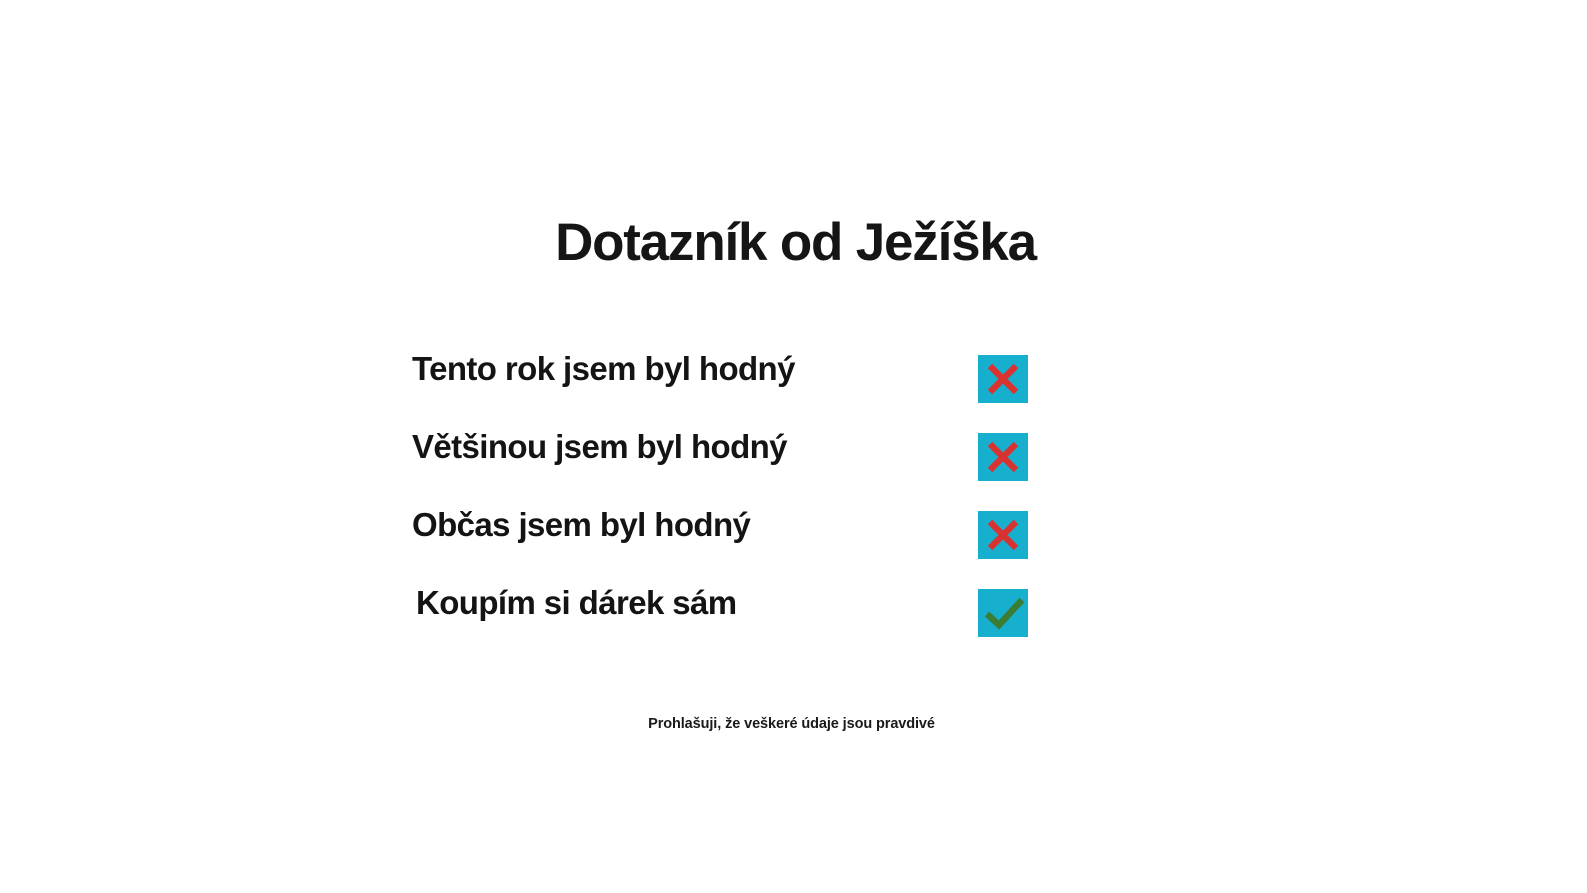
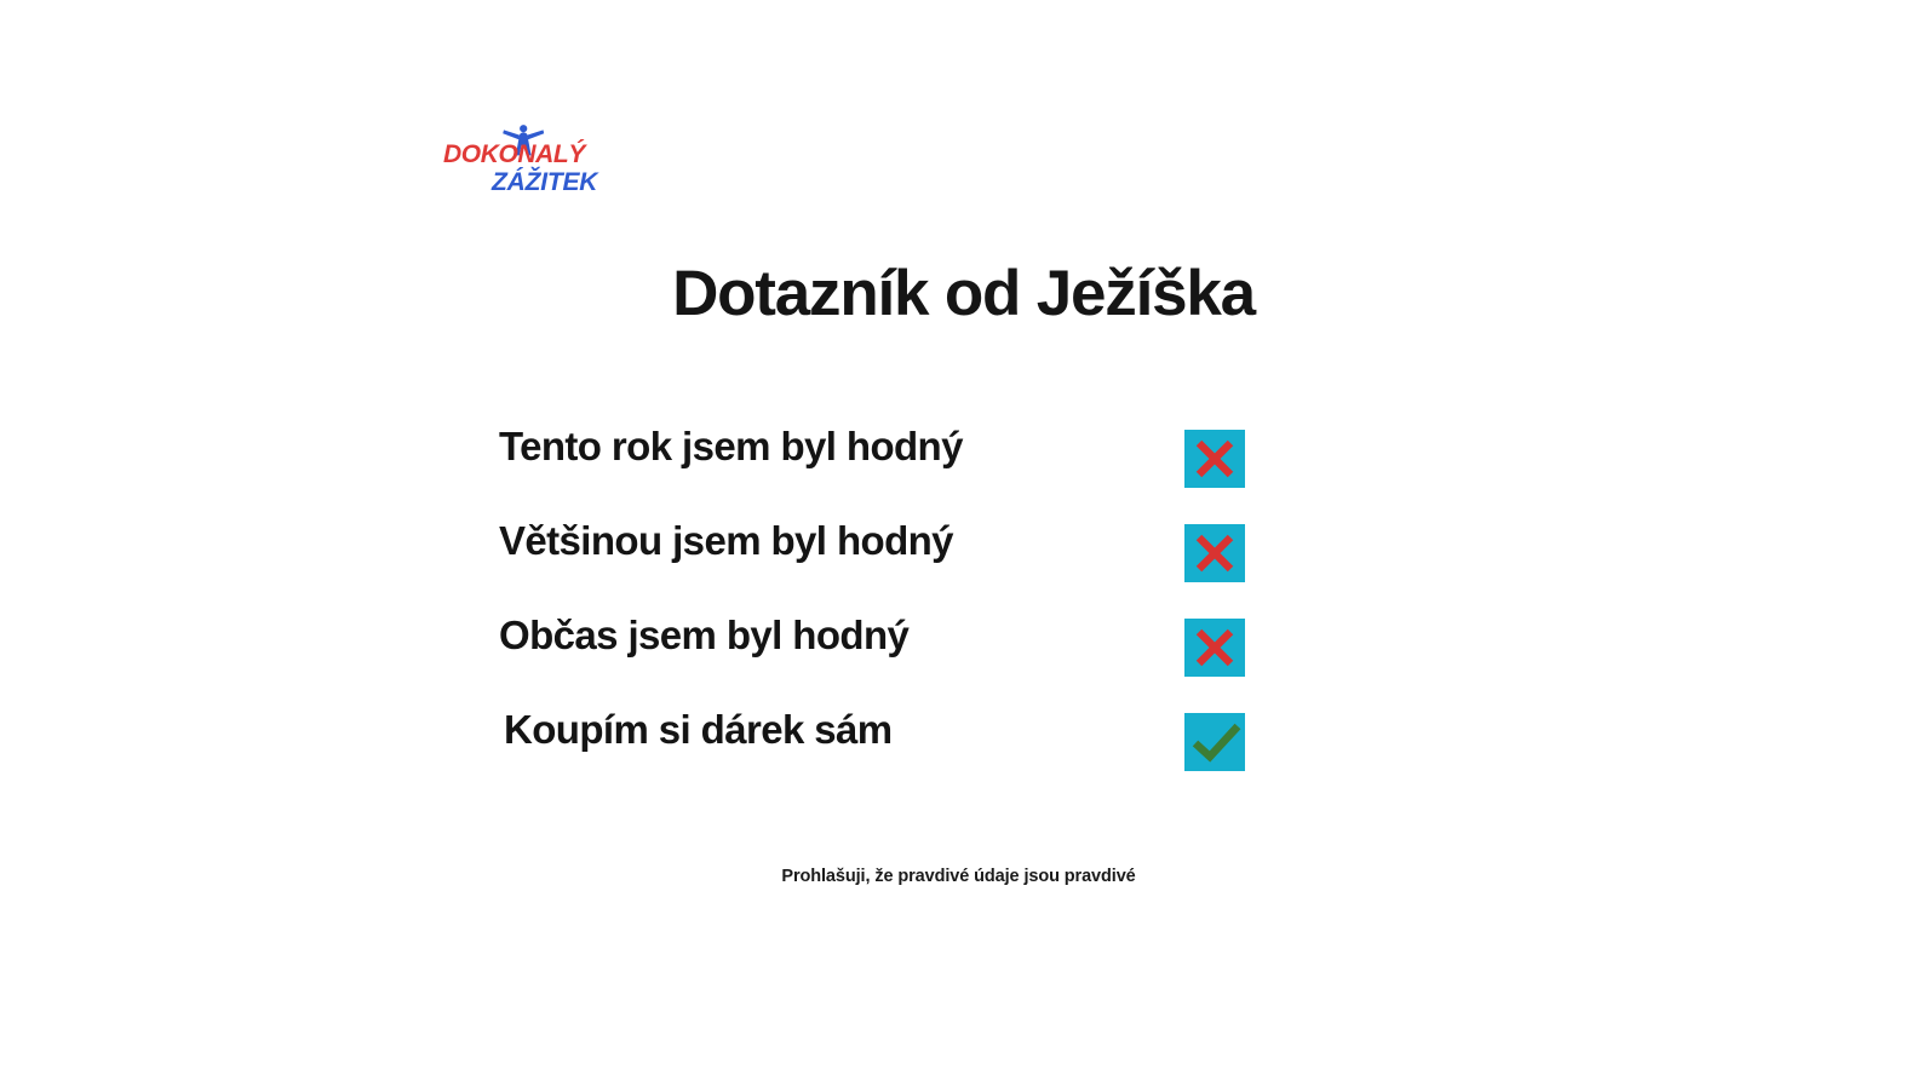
+ DOKONALÝ
+ ZÁŽITEK
  Dotazník od Ježíška
  Tento rok jsem byl hodný
  Většinou jsem byl hodný
  Občas jsem byl hodný
  Koupím si dárek sám
- Prohlašuji, že veškeré údaje jsou pravdivé
+ Prohlašuji, že pravdivé údaje jsou pravdivé
